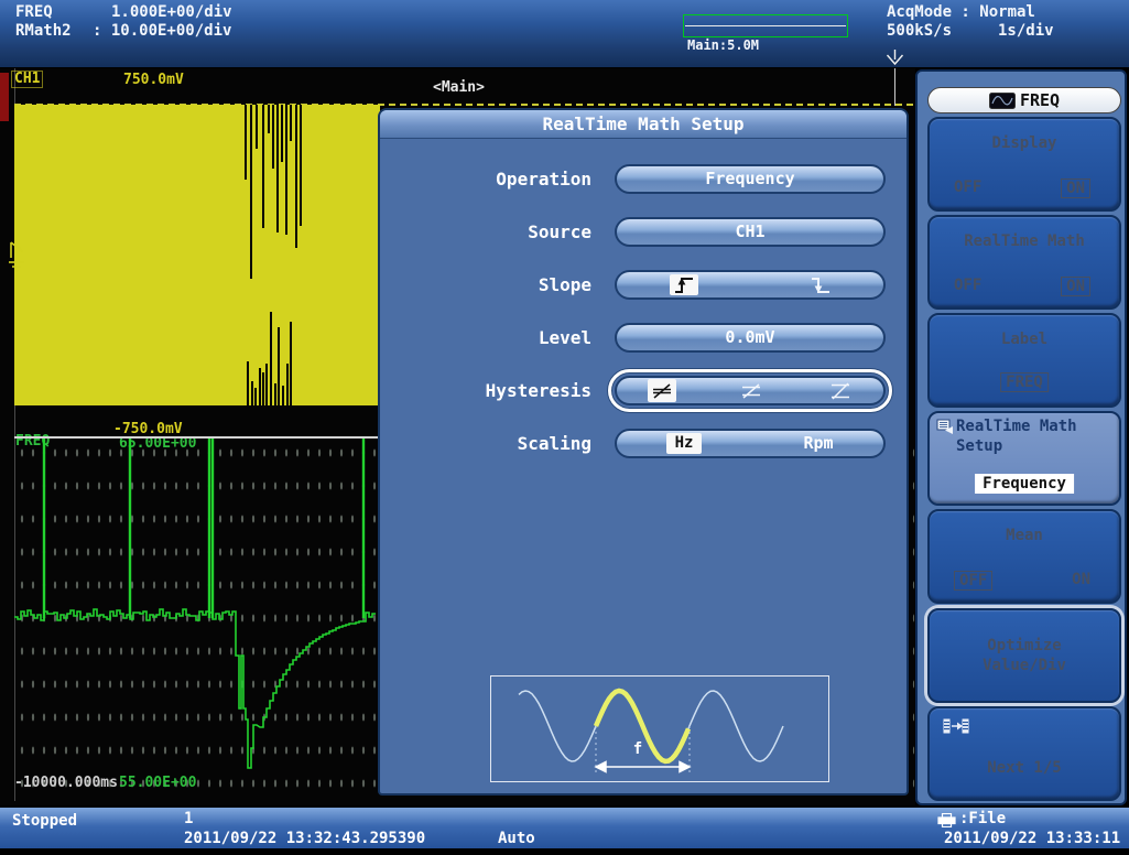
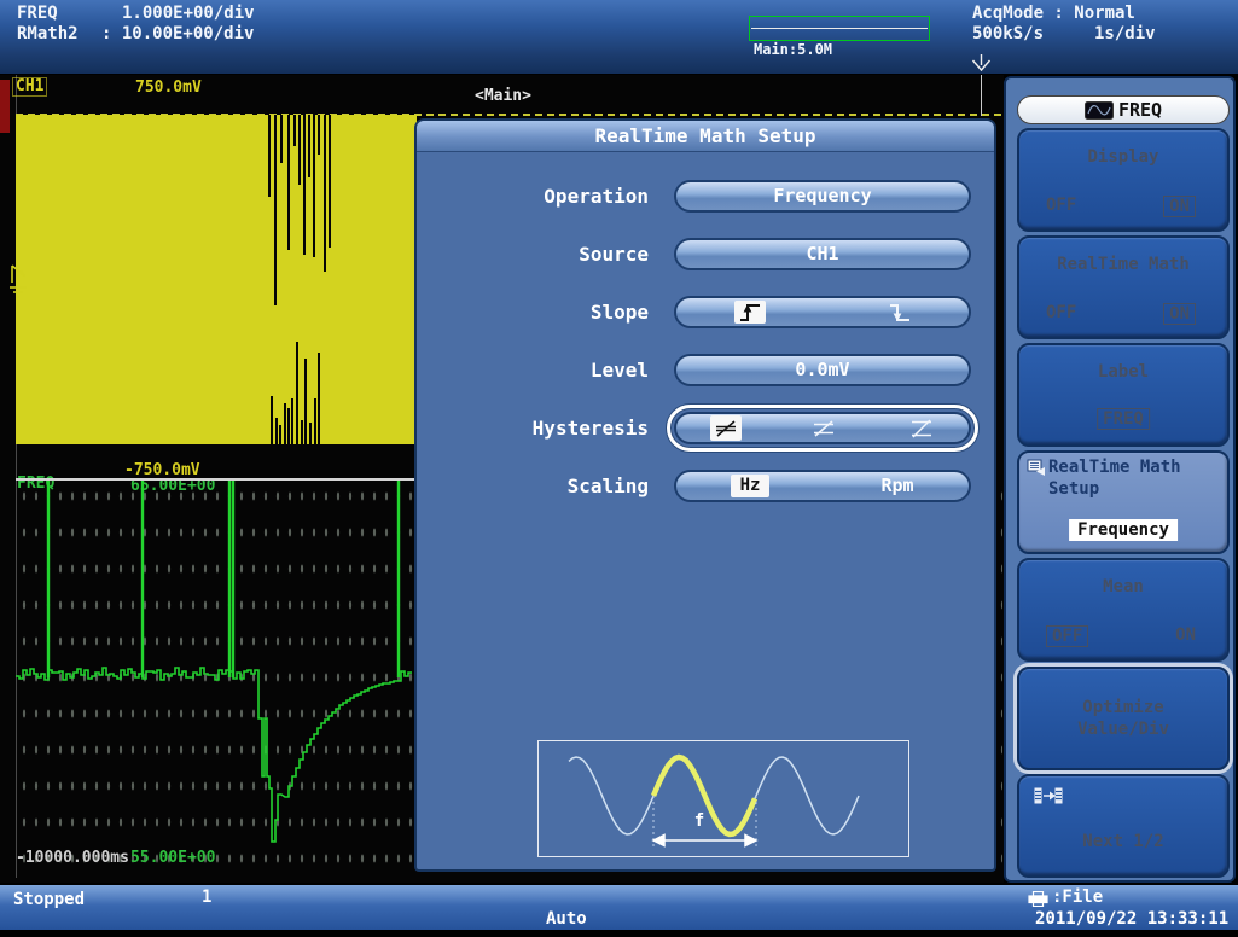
  FREQ
  1.000E+00/div
  RMath2
  : 10.00E+00/div
  Main:5.0M
  AcqMode : Normal
  500kS/s
  1s/div
  CH1
  750.0mV
  <Main>
  -750.0mV
  FREQ
  65.00E+00
  -10000.000ms
  55.00E+00
  RealTime Math Setup
  Operation
  Frequency
  Source
  CH1
  Slope
  Level
  0.0mV
  Hysteresis
  Scaling
  Hz
  Rpm
  f
  FREQ
  Display
  OFF
  ON
  RealTime Math
  OFF
  ON
  Label
  FREQ
  RealTime Math
  Setup
  Frequency
  Mean
  OFF
  ON
  Optimize
  Value/Div
- Next 1/5
+ Next 1/2
  Stopped
  1
- 2011/09/22 13:32:43.295390
  Auto
  :File
  2011/09/22 13:33:11
